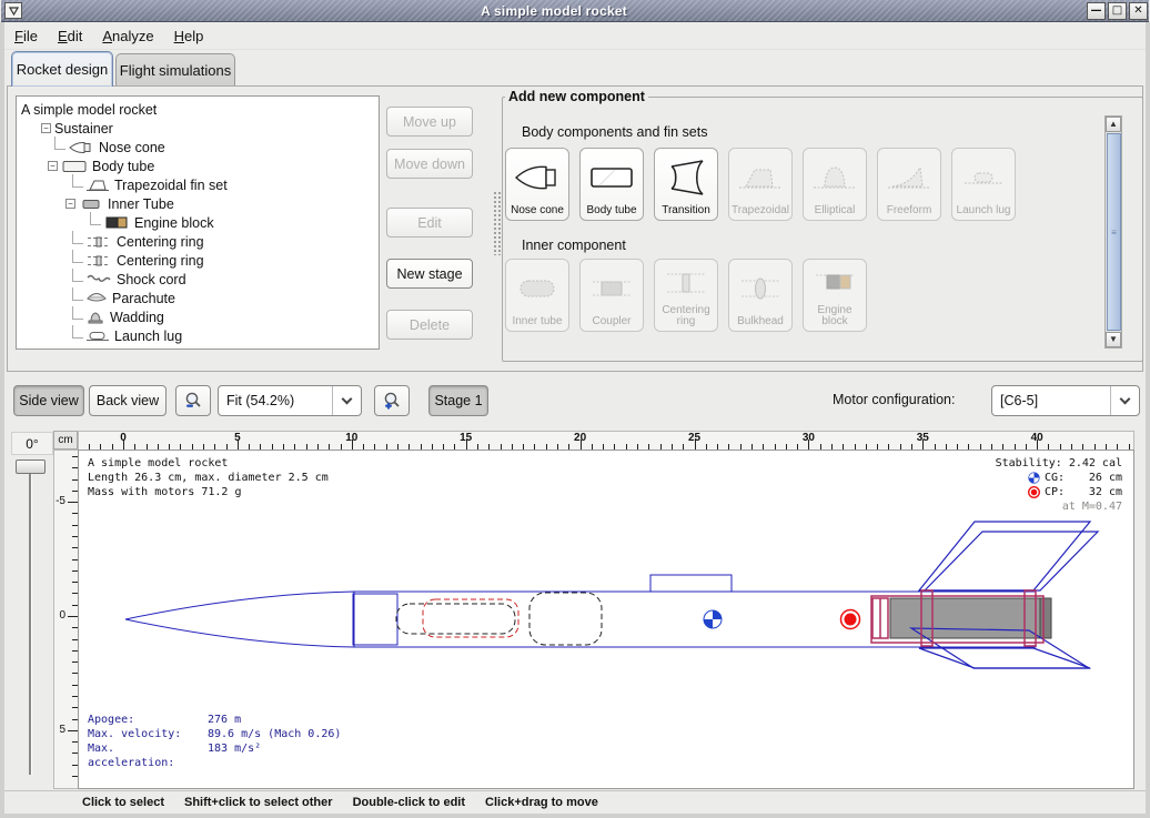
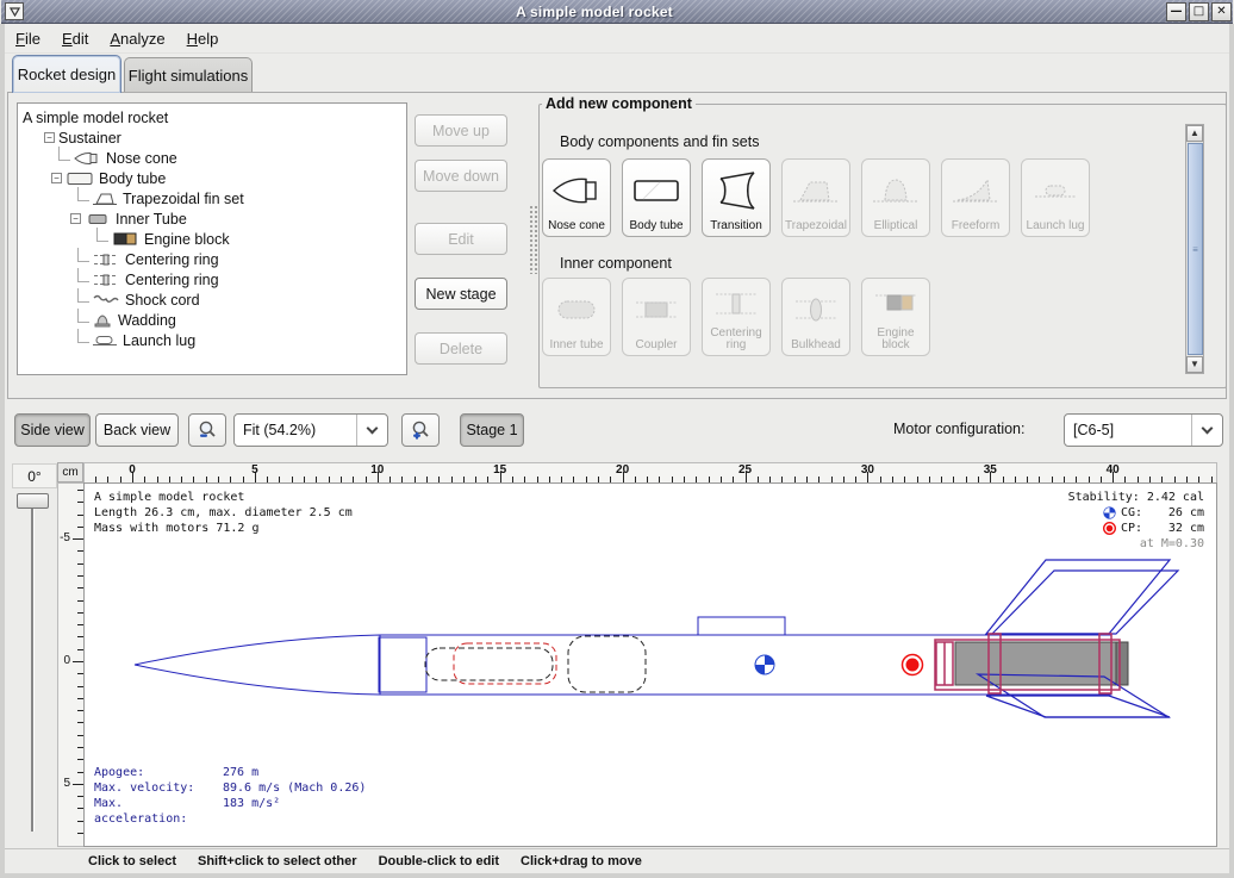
  A simple model rocket
  —
  □
  ✕
  File
  Edit
  Analyze
  Help
  Rocket design
  Flight simulations
  A simple model rocket
  −
  Sustainer
  Nose cone
  −
  Body tube
  Trapezoidal fin set
  −
  Inner Tube
  Engine block
  Centering ring
  Centering ring
  Shock cord
- Parachute
  Wadding
  Launch lug
  Move up
  Move down
  Edit
  New stage
  Delete
  Add new component
  Body components and fin sets
  Nose cone
  Body tube
  Transition
  Trapezoidal
  Elliptical
  Freeform
  Launch lug
  Inner component
  Inner tube
  Coupler
  Centering ring
  Bulkhead
  Engine block
  ▲
  ≡
  ▼
  Side view
  Back view
  Fit (54.2%)
  Stage 1
  Motor configuration:
  [C6-5]
  0°
  cm
  0
  5
  10
  15
  20
  25
  30
  35
  40
  -5
  0
  5
  A simple model rocket
  Length 26.3 cm, max. diameter 2.5 cm
  Mass with motors 71.2 g
  Stability:
  2.42 cal
  CG:
  26 cm
  CP:
  32 cm
- at M=0.47
+ at M=0.30
  Apogee:
  276 m
  Max. velocity:
  89.6 m/s (Mach 0.26)
  Max. acceleration:
  183 m/s²
  Click to select
  Shift+click to select other
  Double-click to edit
  Click+drag to move
